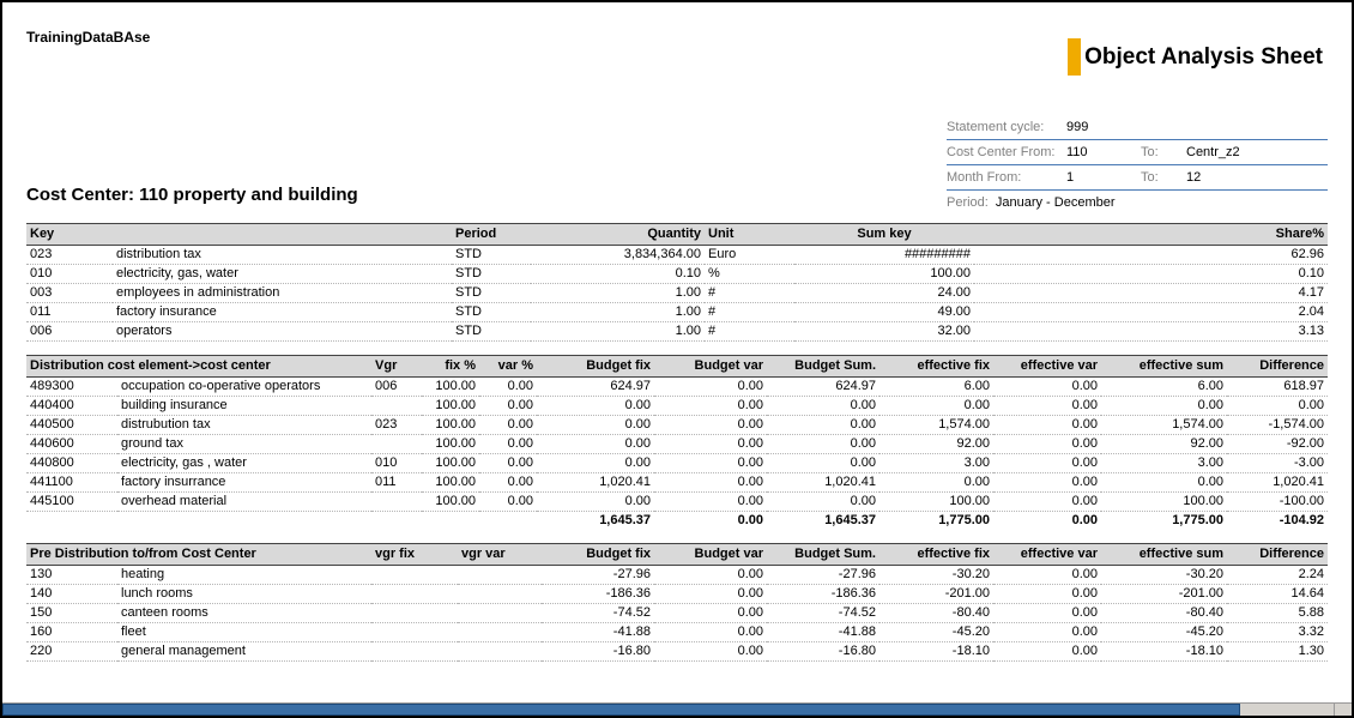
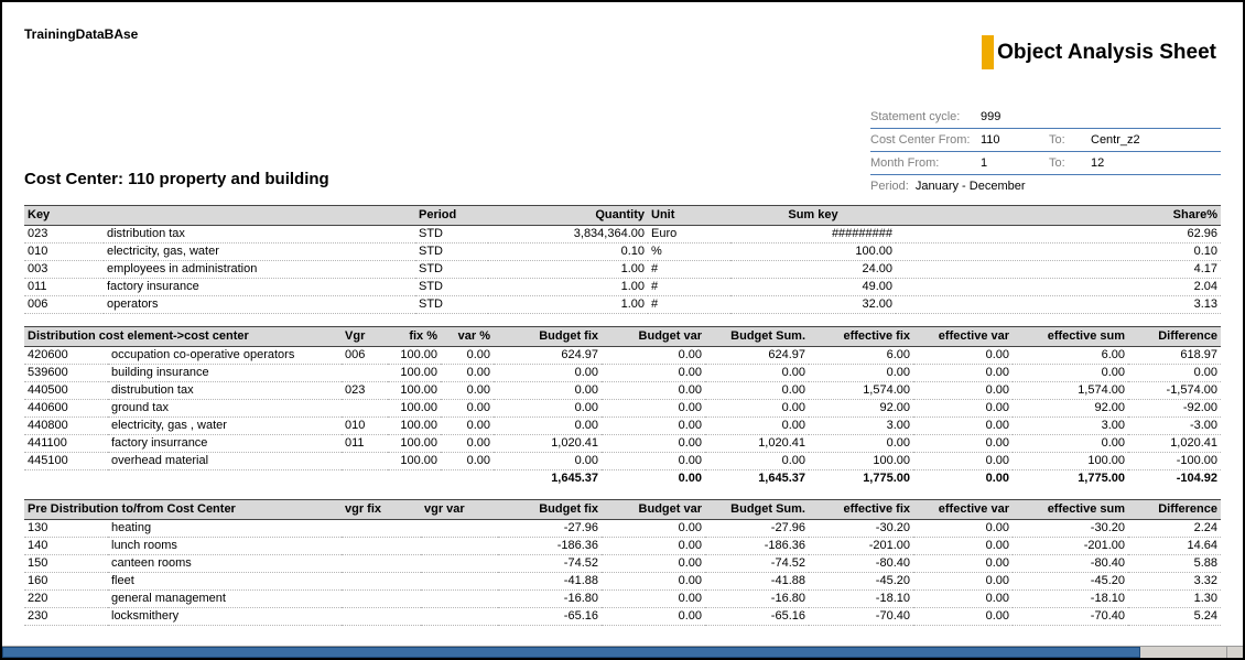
  TrainingDataBAse
  Object Analysis Sheet
  Statement cycle:
  999
  Cost Center From:
  110
  To:
  Centr_z2
  Month From:
  1
  To:
  12
  Period:
  January - December
  Cost Center: 110 property and building
  Key		Period	Quantity	Unit	Sum key	Share%
  023	distribution tax	STD	3,834,364.00	Euro	#########	62.96
  010	electricity, gas, water	STD	0.10	%	100.00	0.10
  003	employees in administration	STD	1.00	#	24.00	4.17
  011	factory insurance	STD	1.00	#	49.00	2.04
  006	operators	STD	1.00	#	32.00	3.13
  Distribution cost element->cost center	Vgr	fix %	var %	Budget fix	Budget var	Budget Sum.	effective fix	effective var	effective sum	Difference
- 489300	occupation co-operative operators	006	100.00	0.00	624.97	0.00	624.97	6.00	0.00	6.00	618.97
+ 420600	occupation co-operative operators	006	100.00	0.00	624.97	0.00	624.97	6.00	0.00	6.00	618.97
- 440400	building insurance		100.00	0.00	0.00	0.00	0.00	0.00	0.00	0.00	0.00
+ 539600	building insurance		100.00	0.00	0.00	0.00	0.00	0.00	0.00	0.00	0.00
  440500	distrubution tax	023	100.00	0.00	0.00	0.00	0.00	1,574.00	0.00	1,574.00	-1,574.00
  440600	ground tax		100.00	0.00	0.00	0.00	0.00	92.00	0.00	92.00	-92.00
  440800	electricity, gas , water	010	100.00	0.00	0.00	0.00	0.00	3.00	0.00	3.00	-3.00
  441100	factory insurrance	011	100.00	0.00	1,020.41	0.00	1,020.41	0.00	0.00	0.00	1,020.41
  445100	overhead material		100.00	0.00	0.00	0.00	0.00	100.00	0.00	100.00	-100.00
  	1,645.37	0.00	1,645.37	1,775.00	0.00	1,775.00	-104.92
  Pre Distribution to/from Cost Center	vgr fix	vgr var	Budget fix	Budget var	Budget Sum.	effective fix	effective var	effective sum	Difference
  130	heating			-27.96	0.00	-27.96	-30.20	0.00	-30.20	2.24
  140	lunch rooms			-186.36	0.00	-186.36	-201.00	0.00	-201.00	14.64
  150	canteen rooms			-74.52	0.00	-74.52	-80.40	0.00	-80.40	5.88
  160	fleet			-41.88	0.00	-41.88	-45.20	0.00	-45.20	3.32
  220	general management			-16.80	0.00	-16.80	-18.10	0.00	-18.10	1.30
+ 230	locksmithery			-65.16	0.00	-65.16	-70.40	0.00	-70.40	5.24
